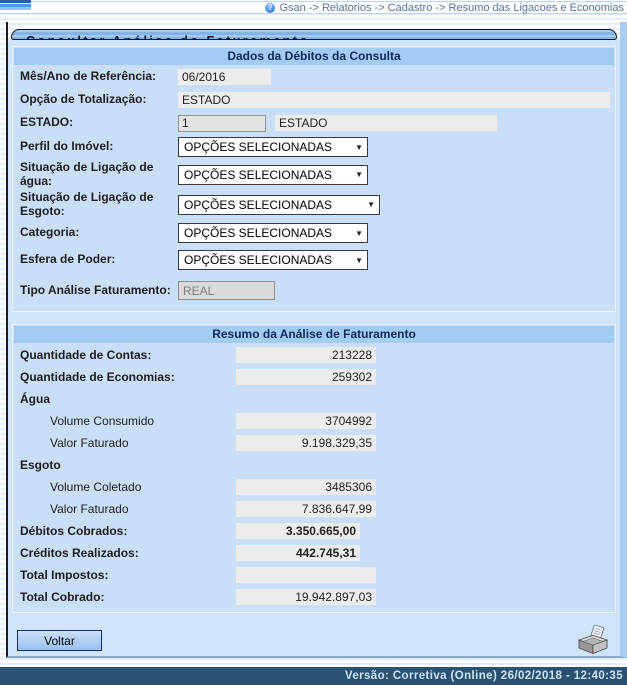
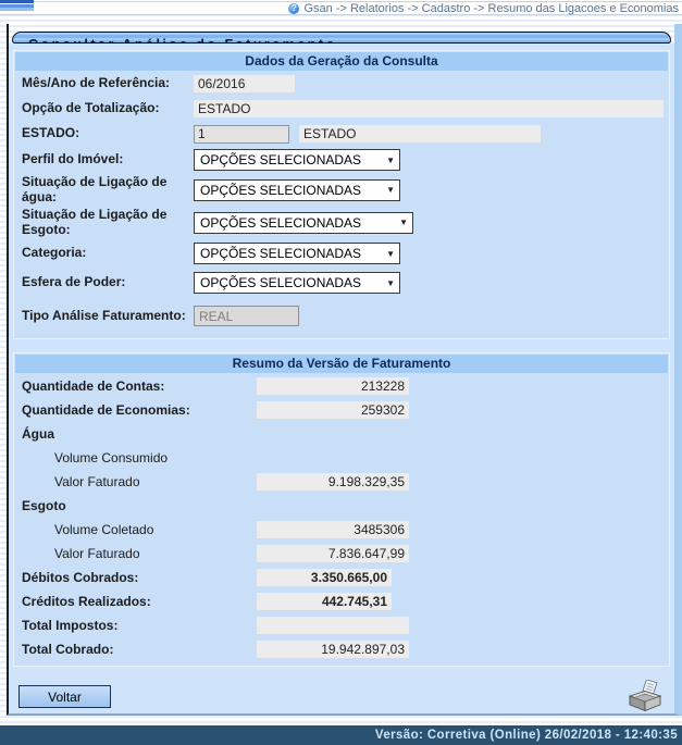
  ?
  Gsan -> Relatorios -> Cadastro -> Resumo das Ligacoes e Economias
- Dados da Débitos da Consulta
+ Dados da Geração da Consulta
  Mês/Ano de Referência:
  06/2016
  Opção de Totalização:
  ESTADO
  ESTADO:
  1
  ESTADO
  Perfil do Imóvel:
  OPÇÕES SELECIONADAS
  ▼
  Situação de Ligação de água:
  OPÇÕES SELECIONADAS
  ▼
  Situação de Ligação de Esgoto:
  OPÇÕES SELECIONADAS
  ▼
  Categoria:
  OPÇÕES SELECIONADAS
  ▼
  Esfera de Poder:
  OPÇÕES SELECIONADAS
  ▼
  Tipo Análise Faturamento:
  REAL
- Resumo da Análise de Faturamento
+ Resumo da Versão de Faturamento
  Quantidade de Contas:
  213228
  Quantidade de Economias:
  259302
  Água
  Volume Consumido
- 3704992
  Valor Faturado
  9.198.329,35
  Esgoto
  Volume Coletado
  3485306
  Valor Faturado
  7.836.647,99
  Débitos Cobrados:
  3.350.665,00
  Créditos Realizados:
  442.745,31
  Total Impostos:
  Total Cobrado:
  19.942.897,03
  Voltar
  Versão: Corretiva (Online) 26/02/2018 - 12:40:35
